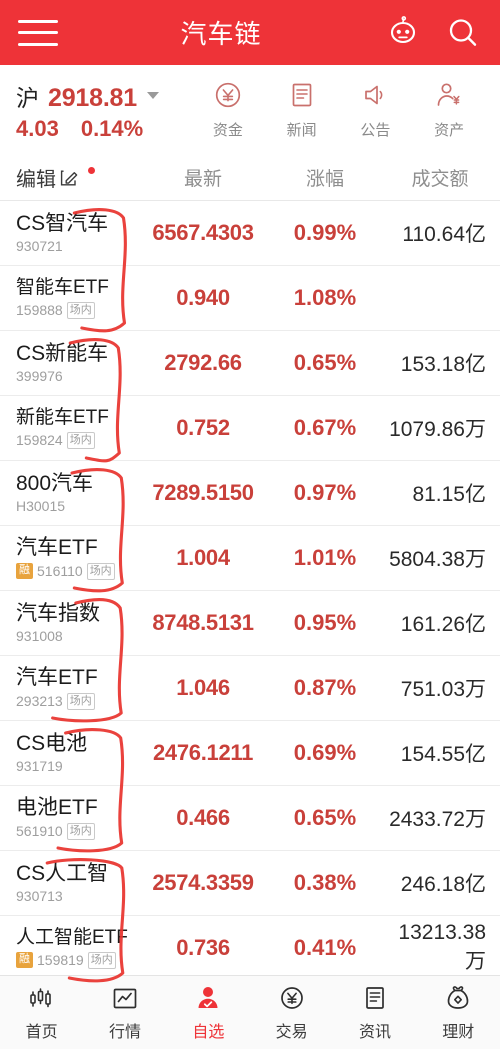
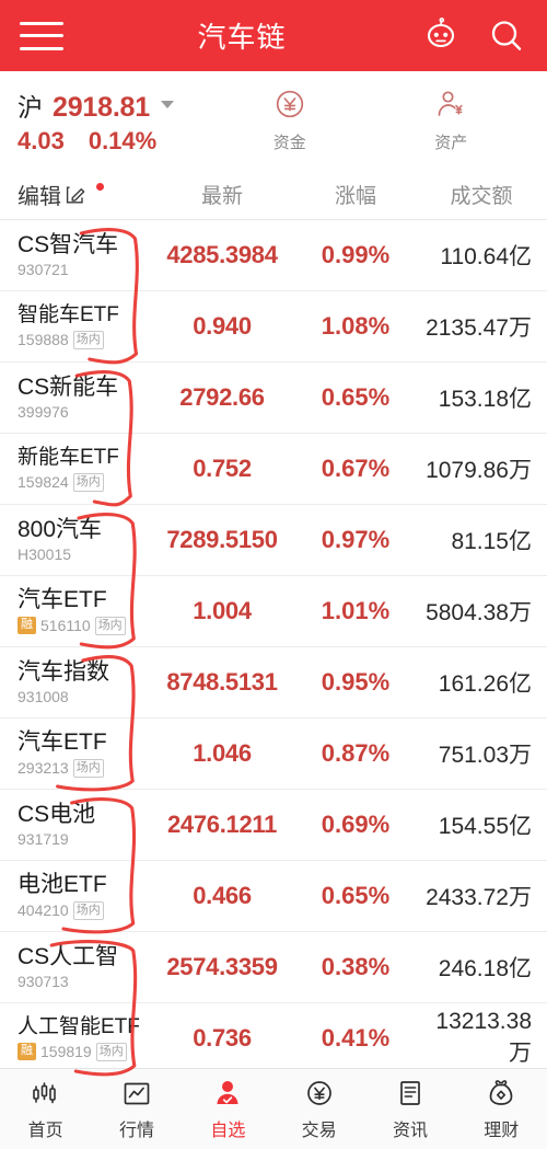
  汽车链
  沪
  2918.81
  4.03
  0.14%
  资金
- 新闻
- 公告
  资产
  编辑
  最新
  涨幅
  成交额
  CS智汽车
  930721
- 6567.4303
+ 4285.3984
  0.99%
  110.64亿
  智能车ETF
  159888
  场内
  0.940
  1.08%
+ 2135.47万
  CS新能车
  399976
  2792.66
  0.65%
  153.18亿
  新能车ETF
  159824
  场内
  0.752
  0.67%
  1079.86万
  800汽车
  H30015
  7289.5150
  0.97%
  81.15亿
  汽车ETF
  融
  516110
  场内
  1.004
  1.01%
  5804.38万
  汽车指数
  931008
  8748.5131
  0.95%
  161.26亿
  汽车ETF
  293213
  场内
  1.046
  0.87%
  751.03万
  CS电池
  931719
  2476.1211
  0.69%
  154.55亿
  电池ETF
- 561910
+ 404210
  场内
  0.466
  0.65%
  2433.72万
  CS人工智
  930713
  2574.3359
  0.38%
  246.18亿
  人工智能ET
  融
  159819
  场内
  0.736
  0.41%
  13213.38万
  首页
  行情
  自选
  交易
  资讯
  理财
